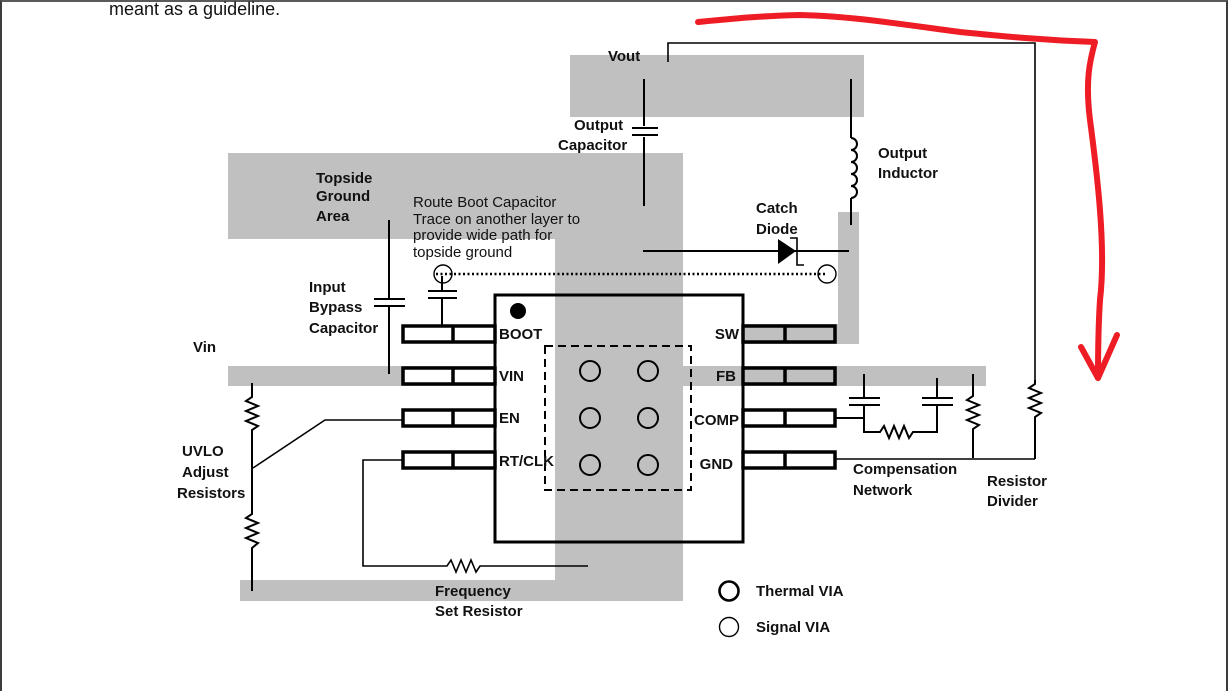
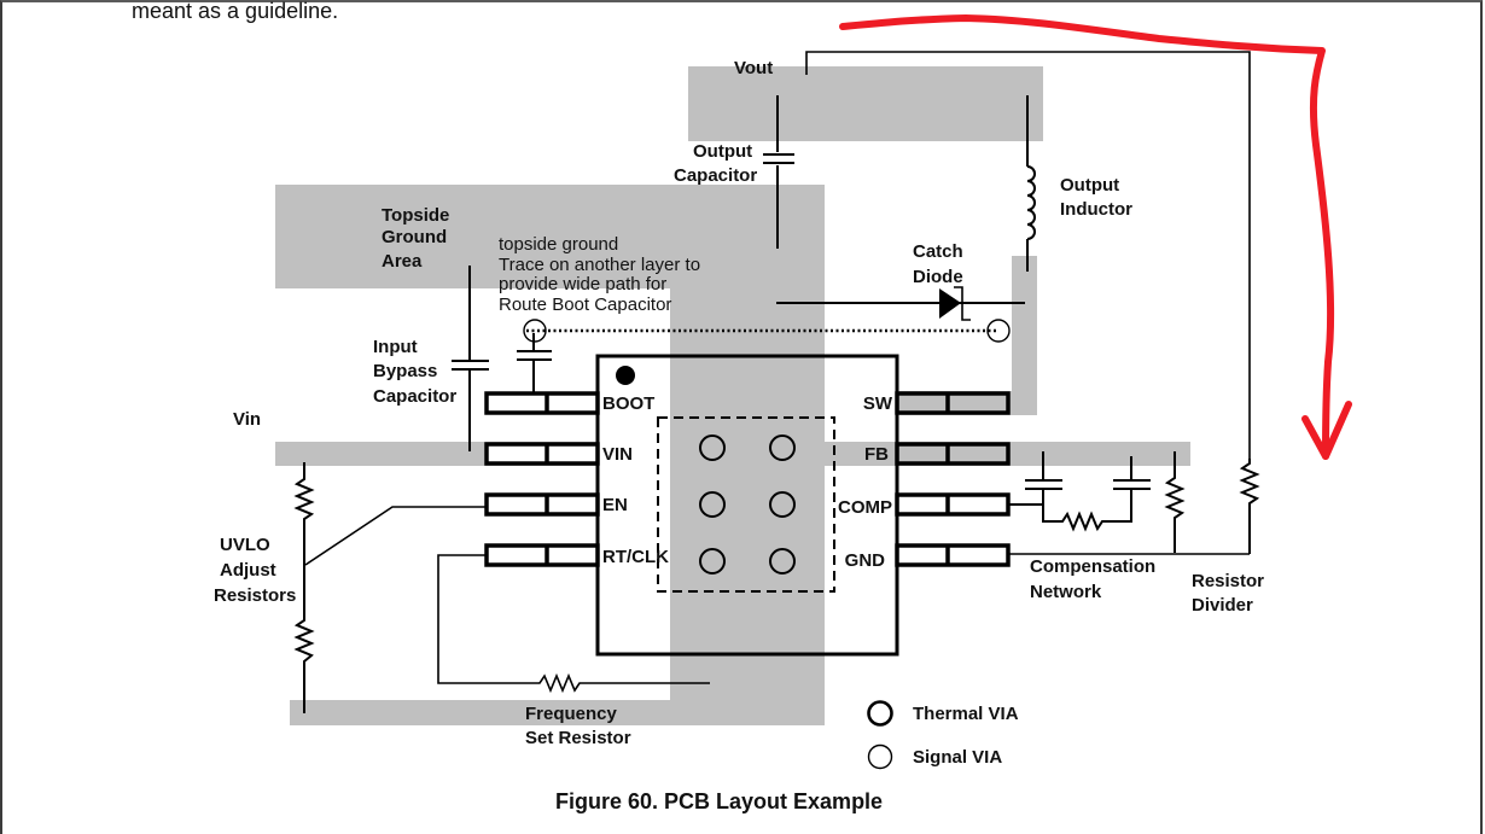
  meant as a guideline.
  BOOT
  VIN
  EN
  RT/CLK
  SW
  FB
  COMP
  GND
  Vout
  Vin
  Output
  Capacitor
  Output
  Inductor
  Catch
  Diode
  Topside
  Ground
  Area
- Route Boot Capacitor
+ topside ground
  Trace on another layer to
  provide wide path for
- topside ground
+ Route Boot Capacitor
  Input
  Bypass
  Capacitor
  UVLO
  Adjust
  Resistors
  Frequency
  Set Resistor
  Compensation
  Network
  Resistor
  Divider
  Thermal VIA
  Signal VIA
+ Figure 60. PCB Layout Example
